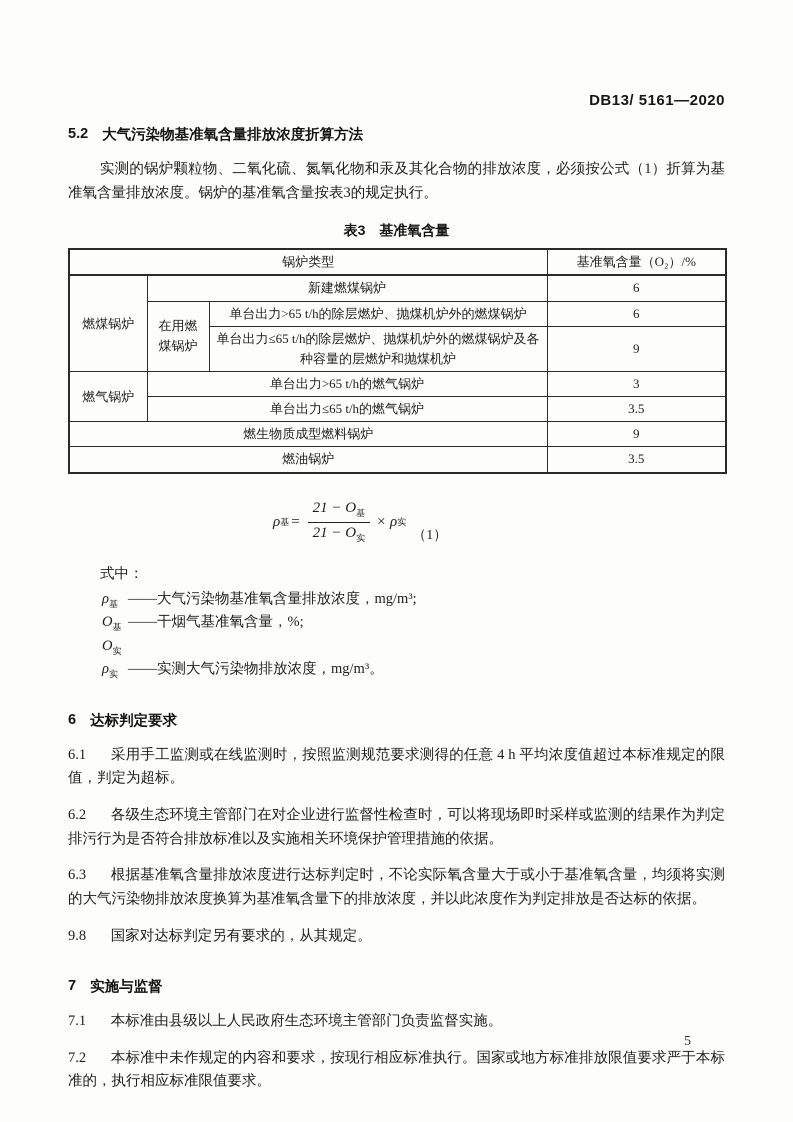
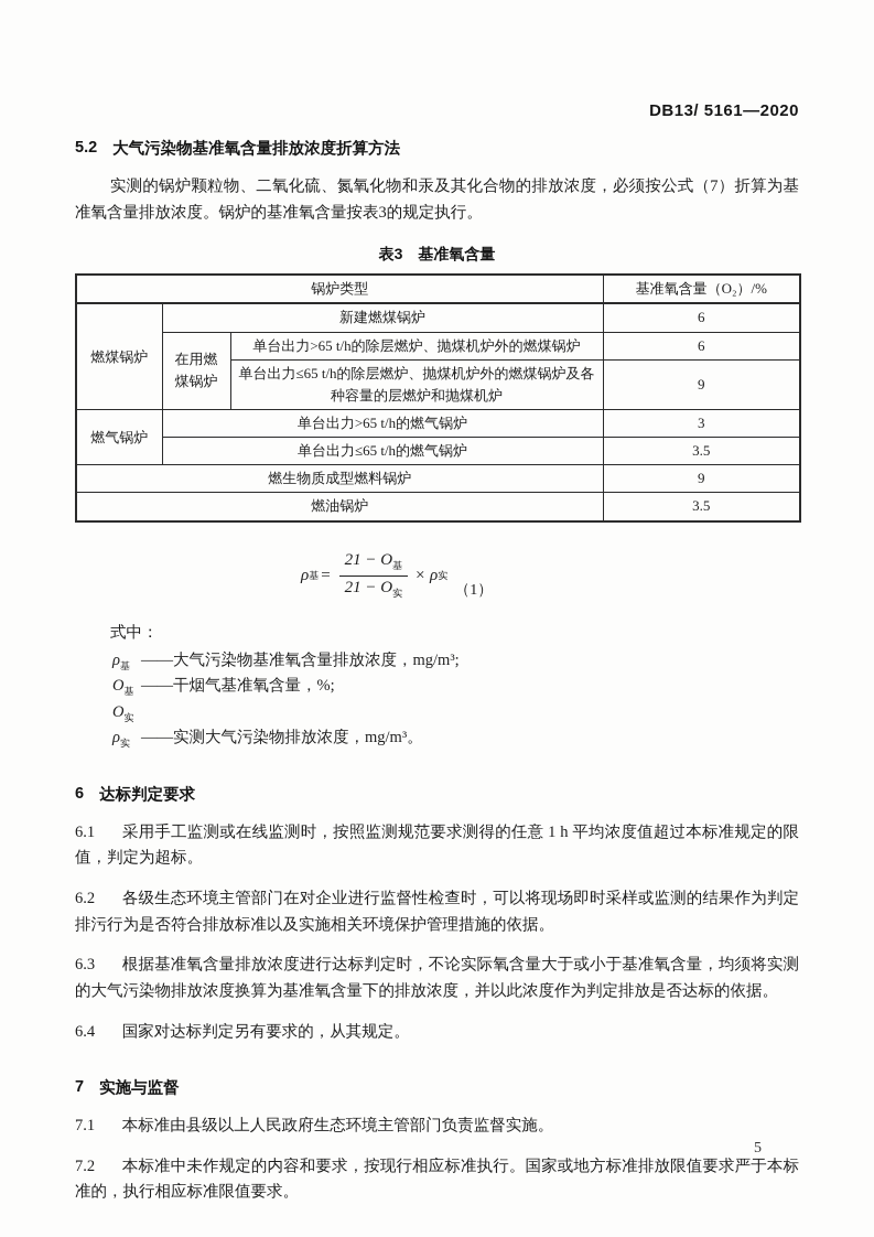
  DB13/ 5161—2020
  5.2
  大气污染物基准氧含量排放浓度折算方法
- 实测的锅炉颗粒物、二氧化硫、氮氧化物和汞及其化合物的排放浓度，必须按公式（1）折算为基准氧含量排放浓度。锅炉的基准氧含量按表3的规定执行。
+ 实测的锅炉颗粒物、二氧化硫、氮氧化物和汞及其化合物的排放浓度，必须按公式（7）折算为基准氧含量排放浓度。锅炉的基准氧含量按表3的规定执行。
  表3 基准氧含量
  锅炉类型	基准氧含量（O₂）/%
  燃煤锅炉	新建燃煤锅炉	6
  在用燃煤锅炉	单台出力>65 t/h的除层燃炉、抛煤机炉外的燃煤锅炉	6
  单台出力≤65 t/h的除层燃炉、抛煤机炉外的燃煤锅炉及各种容量的层燃炉和抛煤机炉	9
  燃气锅炉	单台出力>65 t/h的燃气锅炉	3
  单台出力≤65 t/h的燃气锅炉	3.5
  燃生物质成型燃料锅炉	9
  燃油锅炉	3.5
  ρ
  基
  =
  21 − O基
  21 − O实
  × ρ
  实
  （1）
  式中：
  ρ基
  ——大气污染物基准氧含量排放浓度，mg/m³;
  O基
  ——干烟气基准氧含量，%;
  O实
  ρ实
  ——实测大气污染物排放浓度，mg/m³。
  6
  达标判定要求
- 6.1 采用手工监测或在线监测时，按照监测规范要求测得的任意 4 h 平均浓度值超过本标准规定的限值，判定为超标。
+ 6.1 采用手工监测或在线监测时，按照监测规范要求测得的任意 1 h 平均浓度值超过本标准规定的限值，判定为超标。
  6.2 各级生态环境主管部门在对企业进行监督性检查时，可以将现场即时采样或监测的结果作为判定排污行为是否符合排放标准以及实施相关环境保护管理措施的依据。
  6.3 根据基准氧含量排放浓度进行达标判定时，不论实际氧含量大于或小于基准氧含量，均须将实测的大气污染物排放浓度换算为基准氧含量下的排放浓度，并以此浓度作为判定排放是否达标的依据。
- 9.8 国家对达标判定另有要求的，从其规定。
+ 6.4 国家对达标判定另有要求的，从其规定。
  7
  实施与监督
  7.1 本标准由县级以上人民政府生态环境主管部门负责监督实施。
  7.2 本标准中未作规定的内容和要求，按现行相应标准执行。国家或地方标准排放限值要求严于本标准的，执行相应标准限值要求。
  5
